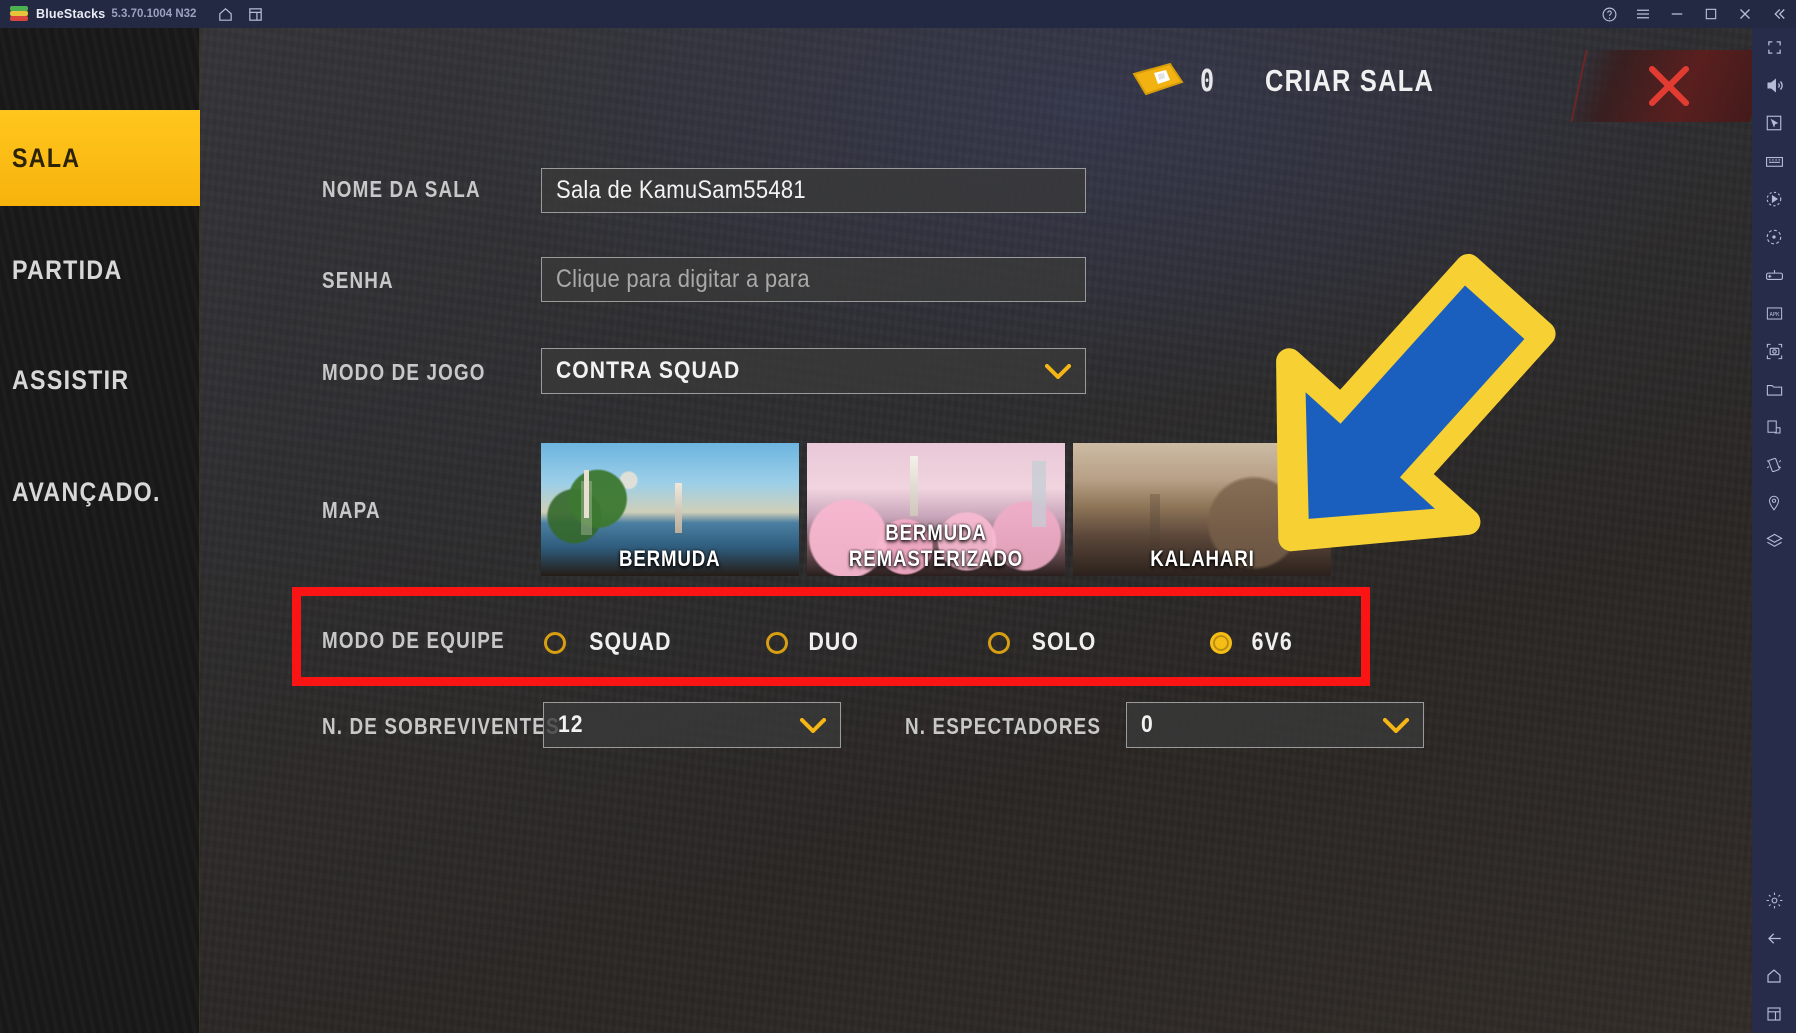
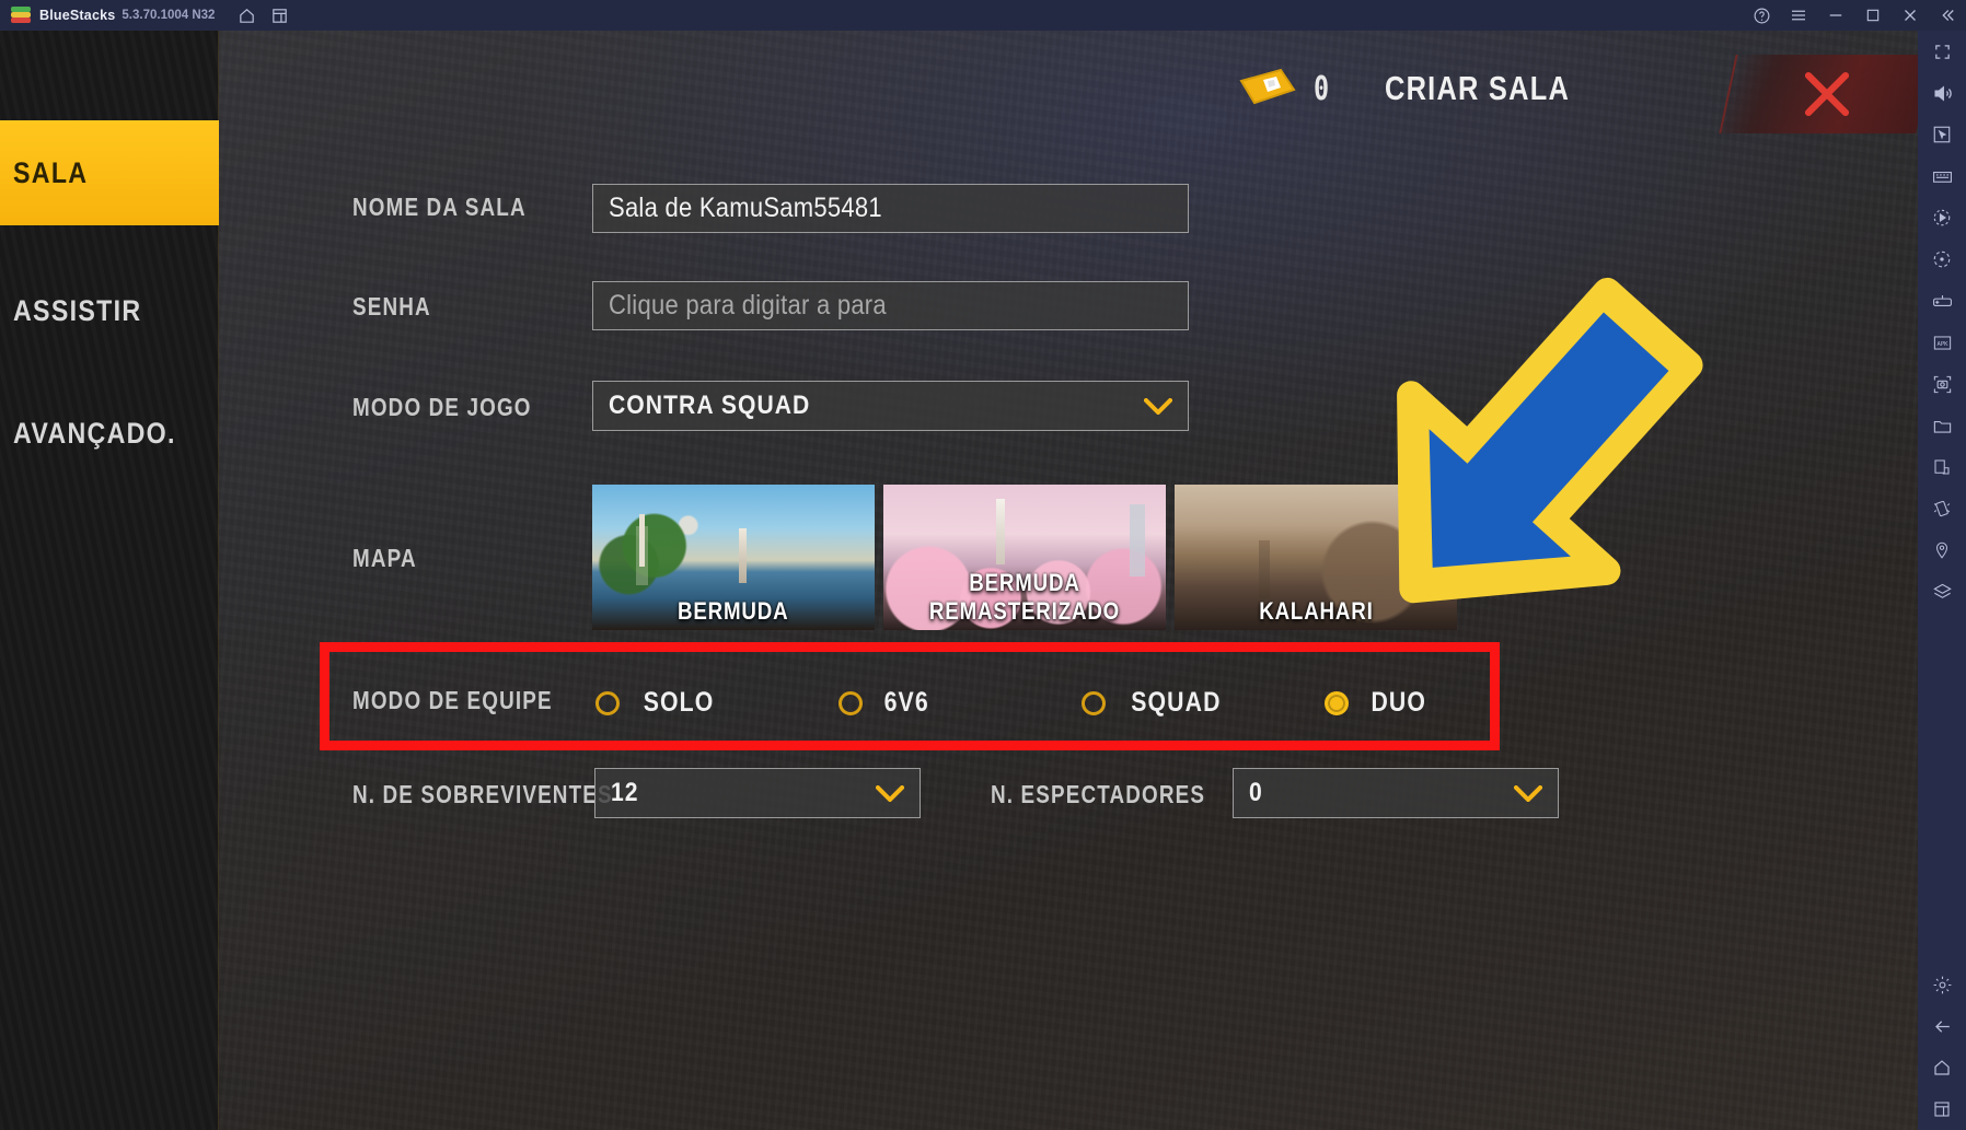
  BlueStacks
  5.3.70.1004 N32
  0
  CRIAR SALA
  SALA
- PARTIDA
  ASSISTIR
  AVANÇADO.
  NOME DA SALA
  Sala de KamuSam55481
  SENHA
  Clique para digitar a para
  MODO DE JOGO
  CONTRA SQUAD
  MAPA
  BERMUDA
  BERMUDA REMASTERIZADO
  KALAHARI
  MODO DE EQUIPE
- SQUAD
+ SOLO
- DUO
+ 6V6
- SOLO
+ SQUAD
- 6V6
+ DUO
  N. DE SOBREVIVENTES
  12
  N. ESPECTADORES
  0
